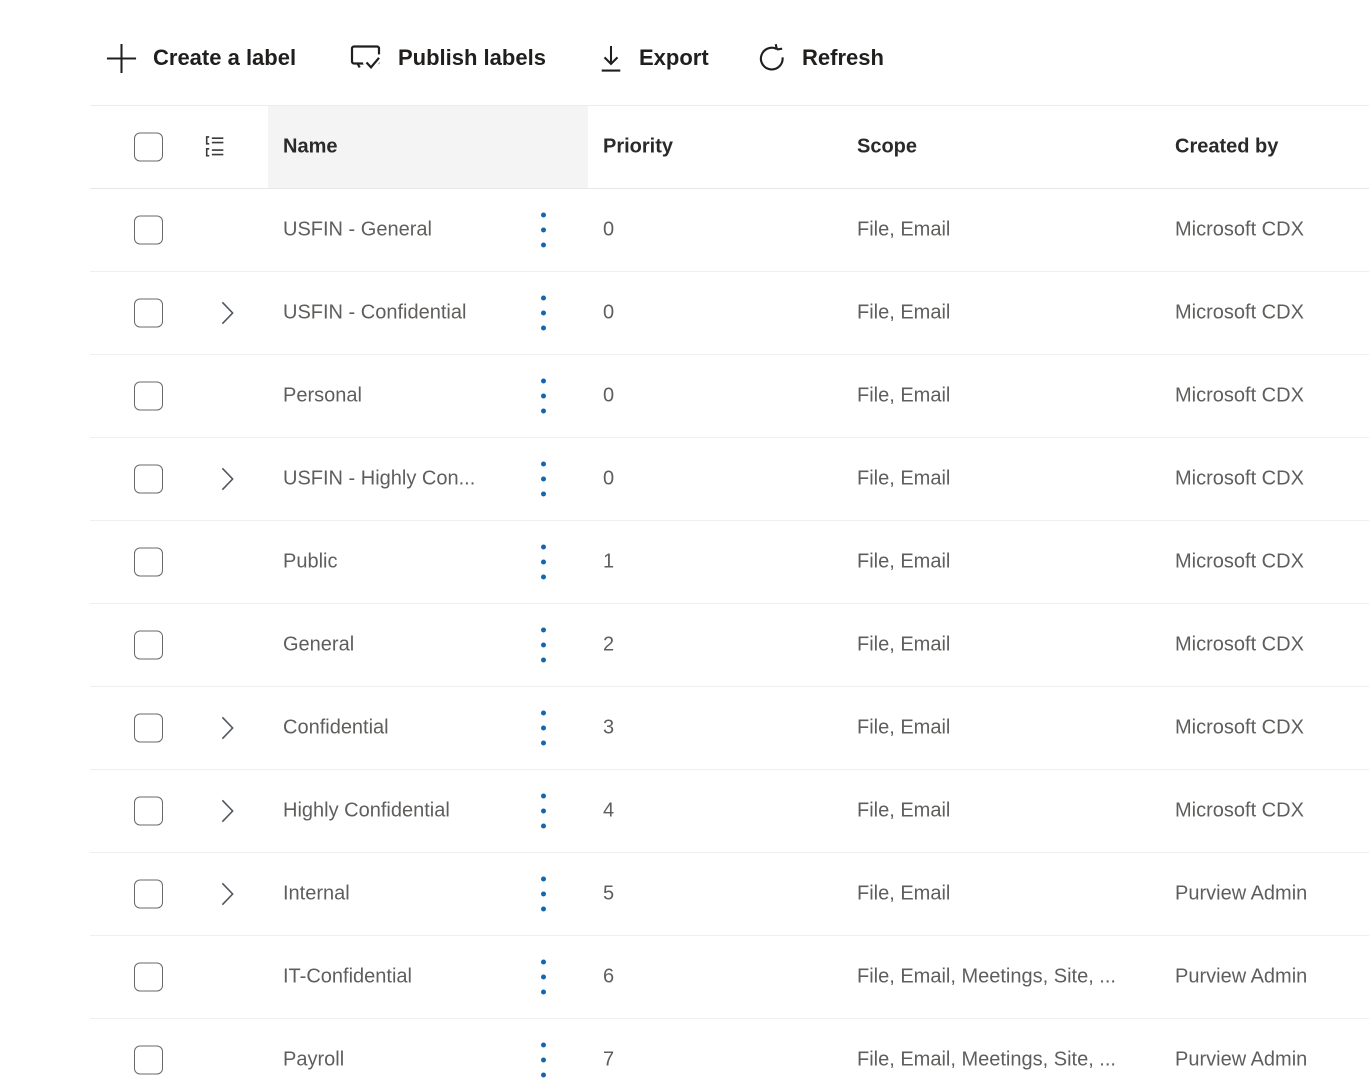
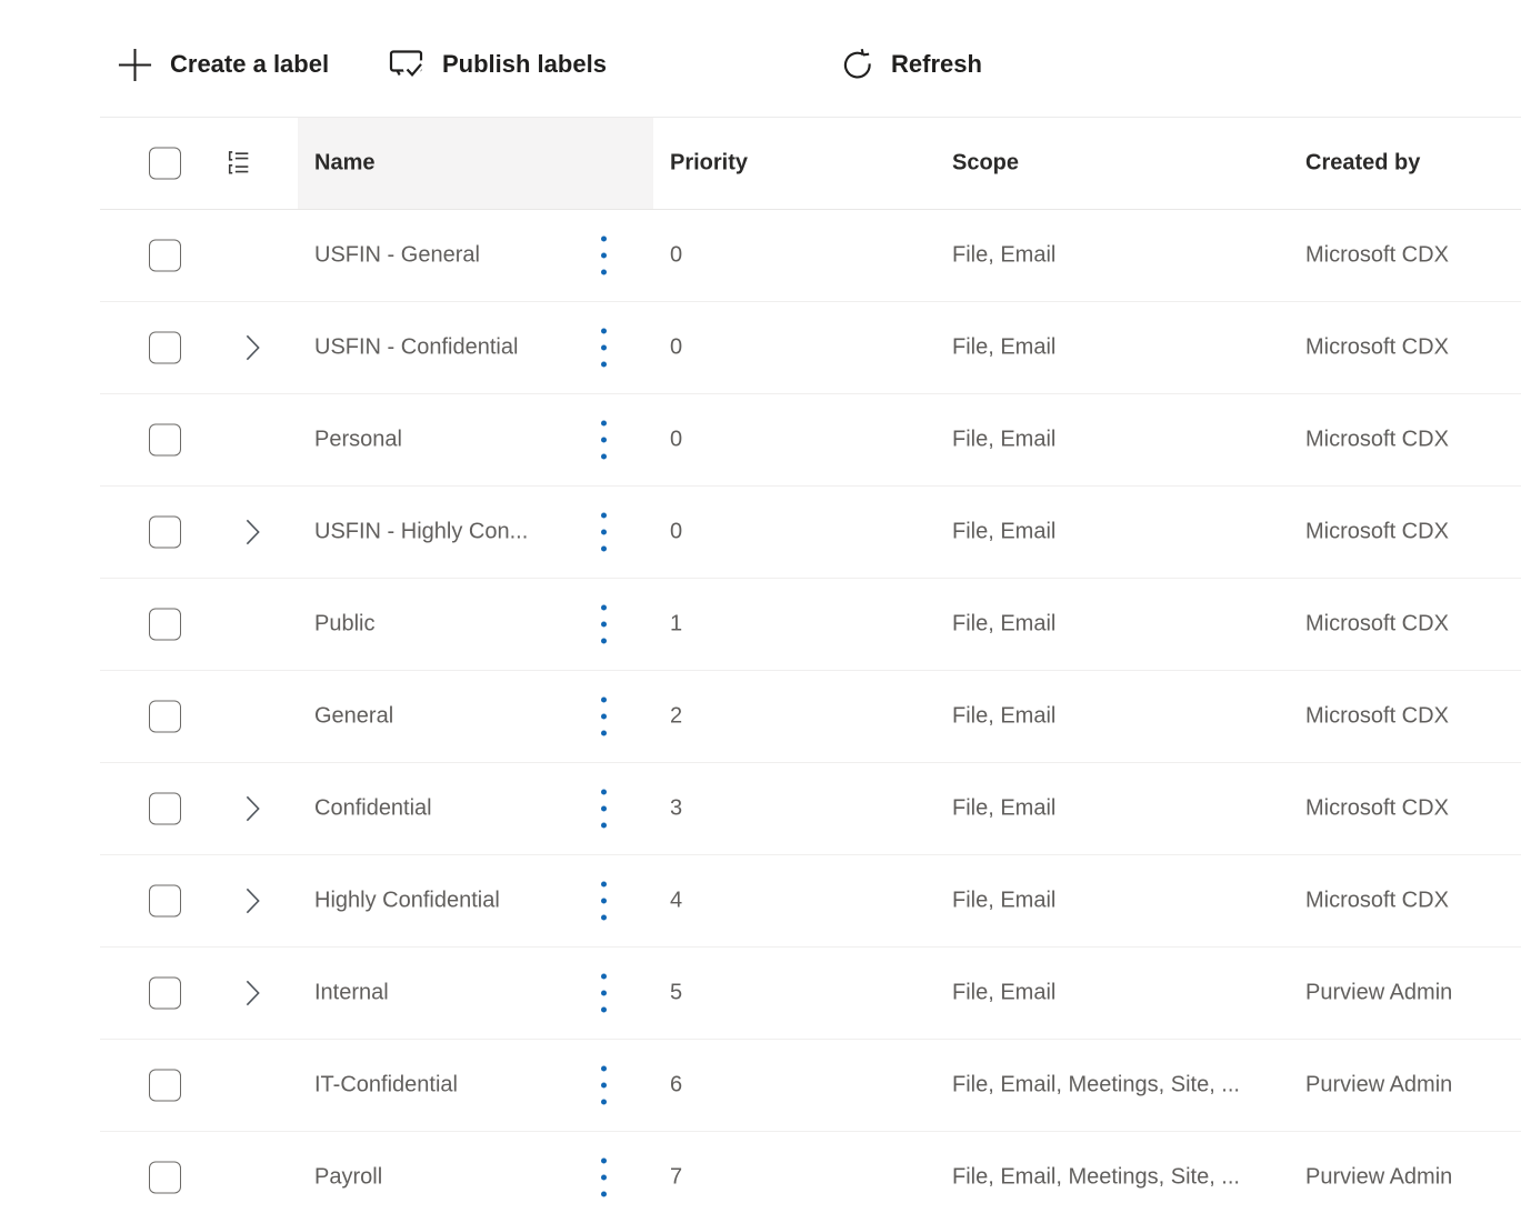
  Create a label
  Publish labels
- Export
  Refresh
  Name
  Priority
  Scope
  Created by
  USFIN - General
  0
  File, Email
  Microsoft CDX
  USFIN - Confidential
  0
  File, Email
  Microsoft CDX
  Personal
  0
  File, Email
  Microsoft CDX
  USFIN - Highly Con...
  0
  File, Email
  Microsoft CDX
  Public
  1
  File, Email
  Microsoft CDX
  General
  2
  File, Email
  Microsoft CDX
  Confidential
  3
  File, Email
  Microsoft CDX
  Highly Confidential
  4
  File, Email
  Microsoft CDX
  Internal
  5
  File, Email
  Purview Admin
  IT-Confidential
  6
  File, Email, Meetings, Site, ...
  Purview Admin
  Payroll
  7
  File, Email, Meetings, Site, ...
  Purview Admin
